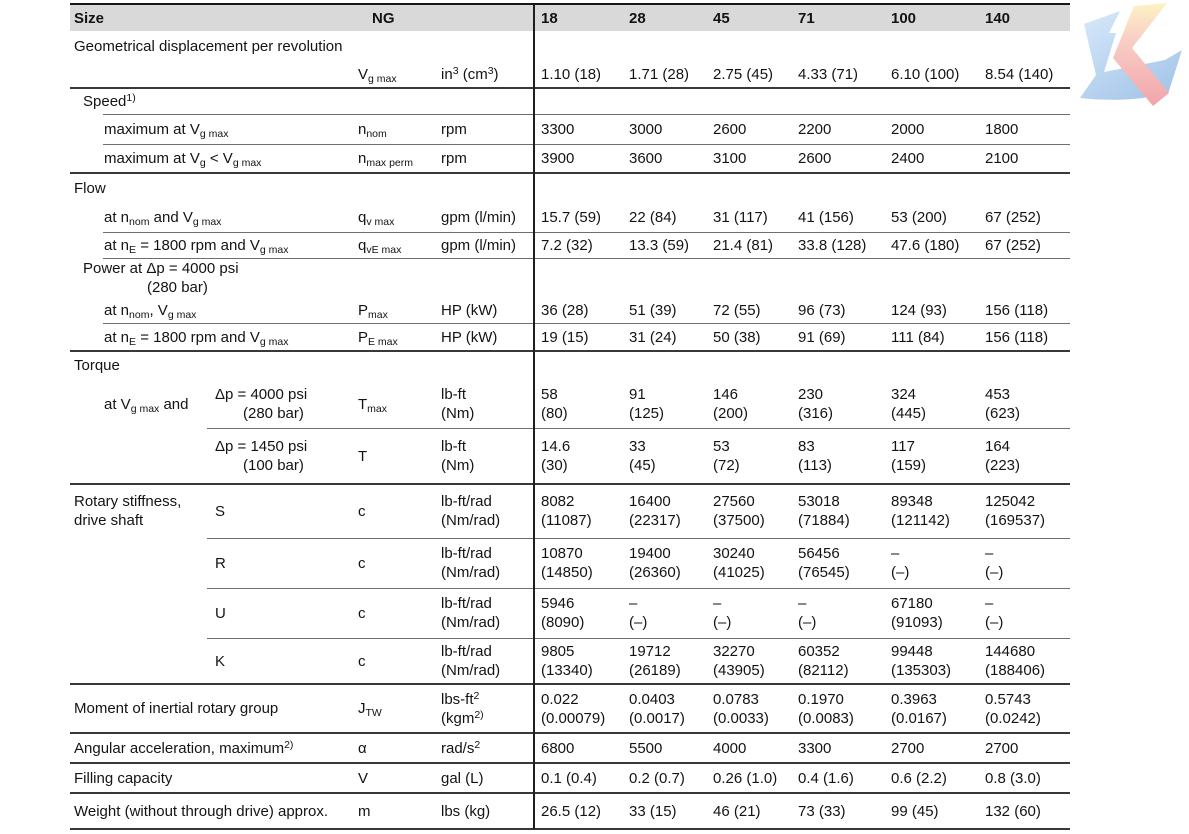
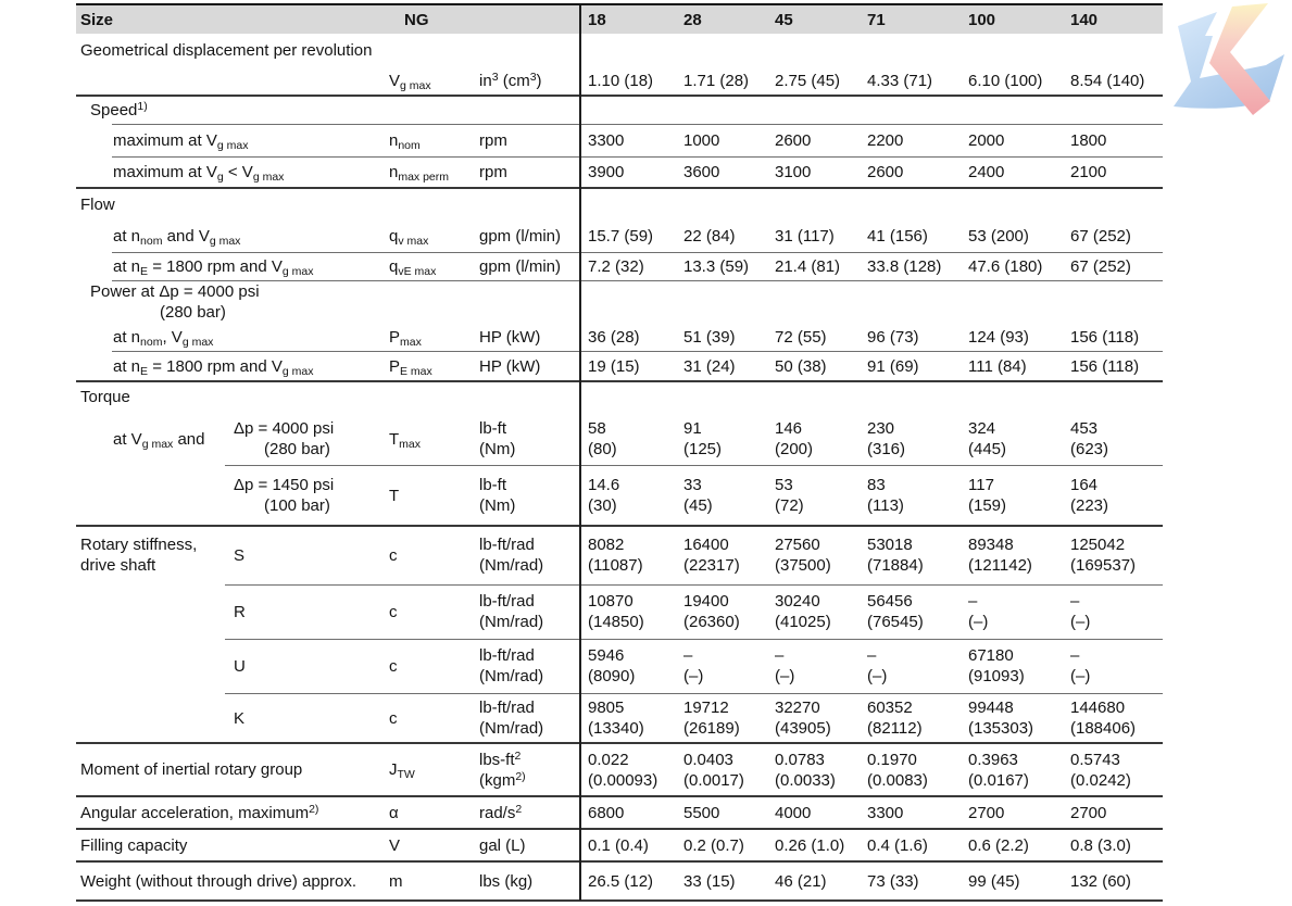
  Size
  NG
  18
  28
  45
  71
  100
  140
  Geometrical displacement per revolution
  Vg max
  in3 (cm3)
  1.10 (18)
  1.71 (28)
  2.75 (45)
  4.33 (71)
  6.10 (100)
  8.54 (140)
  Speed1)
  maximum at Vg max
  nnom
  rpm
  3300
- 3000
+ 1000
  2600
  2200
  2000
  1800
  maximum at Vg < Vg max
  nmax perm
  rpm
  3900
  3600
  3100
  2600
  2400
  2100
  Flow
  at nnom and Vg max
  qv max
  gpm (l/min)
  15.7 (59)
  22 (84)
  31 (117)
  41 (156)
  53 (200)
  67 (252)
  at nE = 1800 rpm and Vg max
  qvE max
  gpm (l/min)
  7.2 (32)
  13.3 (59)
  21.4 (81)
  33.8 (128)
  47.6 (180)
  67 (252)
  Power at Δp = 4000 psi
  (280 bar)
  at nnom, Vg max
  Pmax
  HP (kW)
  36 (28)
  51 (39)
  72 (55)
  96 (73)
  124 (93)
  156 (118)
  at nE = 1800 rpm and Vg max
  PE max
  HP (kW)
  19 (15)
  31 (24)
  50 (38)
  91 (69)
  111 (84)
  156 (118)
  Torque
  at Vg max and
  Δp = 4000 psi
  (280 bar)
  Tmax
  lb-ft
  (Nm)
  58
  (80)
  91
  (125)
  146
  (200)
  230
  (316)
  324
  (445)
  453
  (623)
  Δp = 1450 psi
  (100 bar)
  T
  lb-ft
  (Nm)
  14.6
  (30)
  33
  (45)
  53
  (72)
  83
  (113)
  117
  (159)
  164
  (223)
  Rotary stiffness,
  drive shaft
  S
  c
  lb-ft/rad
  (Nm/rad)
  8082
  (11087)
  16400
  (22317)
  27560
  (37500)
  53018
  (71884)
  89348
  (121142)
  125042
  (169537)
  R
  c
  lb-ft/rad
  (Nm/rad)
  10870
  (14850)
  19400
  (26360)
  30240
  (41025)
  56456
  (76545)
  –
  (–)
  –
  (–)
  U
  c
  lb-ft/rad
  (Nm/rad)
  5946
  (8090)
  –
  (–)
  –
  (–)
  –
  (–)
  67180
  (91093)
  –
  (–)
  K
  c
  lb-ft/rad
  (Nm/rad)
  9805
  (13340)
  19712
  (26189)
  32270
  (43905)
  60352
  (82112)
  99448
  (135303)
  144680
  (188406)
  Moment of inertial rotary group
  JTW
  lbs-ft2
  (kgm2)
  0.022
- (0.00079)
+ (0.00093)
  0.0403
  (0.0017)
  0.0783
  (0.0033)
  0.1970
  (0.0083)
  0.3963
  (0.0167)
  0.5743
  (0.0242)
  Angular acceleration, maximum2)
  α
  rad/s2
  6800
  5500
  4000
  3300
  2700
  2700
  Filling capacity
  V
  gal (L)
  0.1 (0.4)
  0.2 (0.7)
  0.26 (1.0)
  0.4 (1.6)
  0.6 (2.2)
  0.8 (3.0)
  Weight (without through drive) approx.
  m
  lbs (kg)
  26.5 (12)
  33 (15)
  46 (21)
  73 (33)
  99 (45)
  132 (60)
